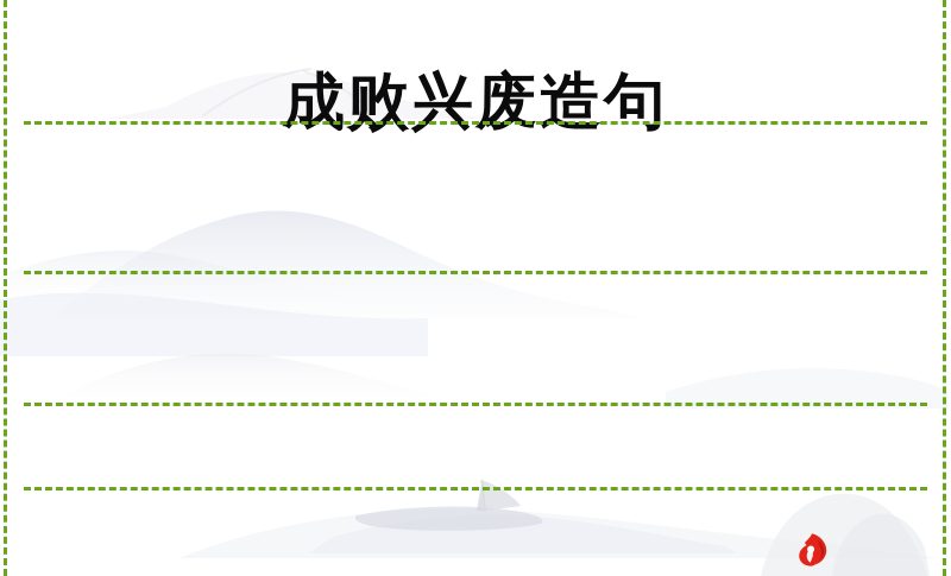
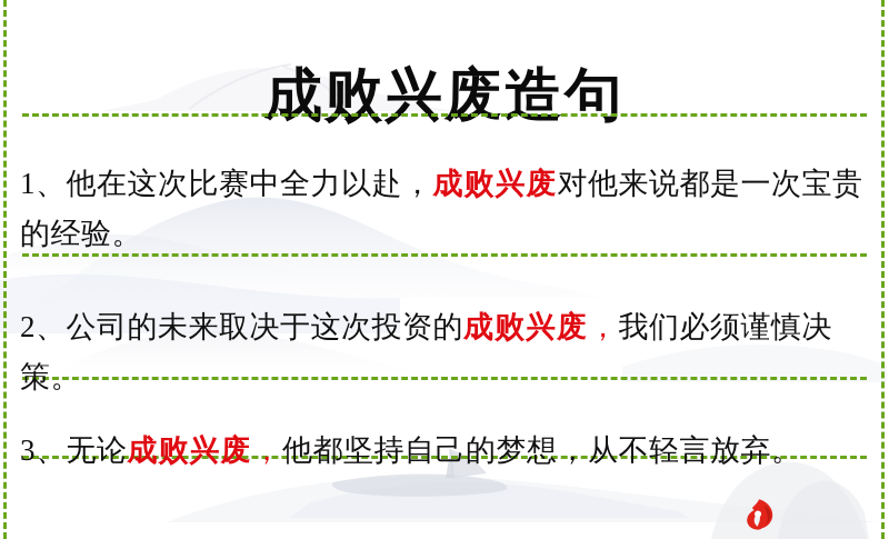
  成败兴废造句
+ 1、他在这次比赛中全力以赴，成败兴废对他来说都是一次宝贵的经验。
+ 2、公司的未来取决于这次投资的成败兴废，我们必须谨慎决策。
+ 3、无论成败兴废，他都坚持自己的梦想，从不轻言放弃。
